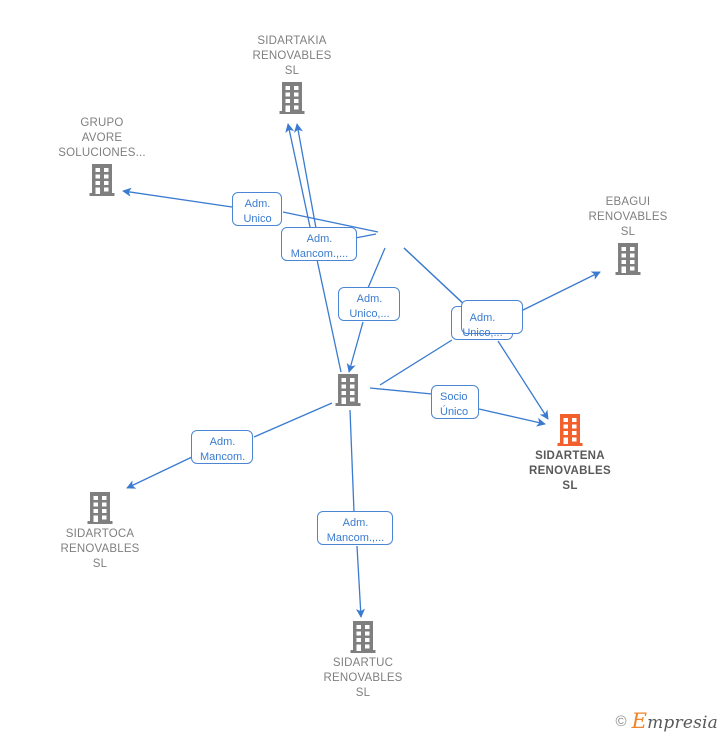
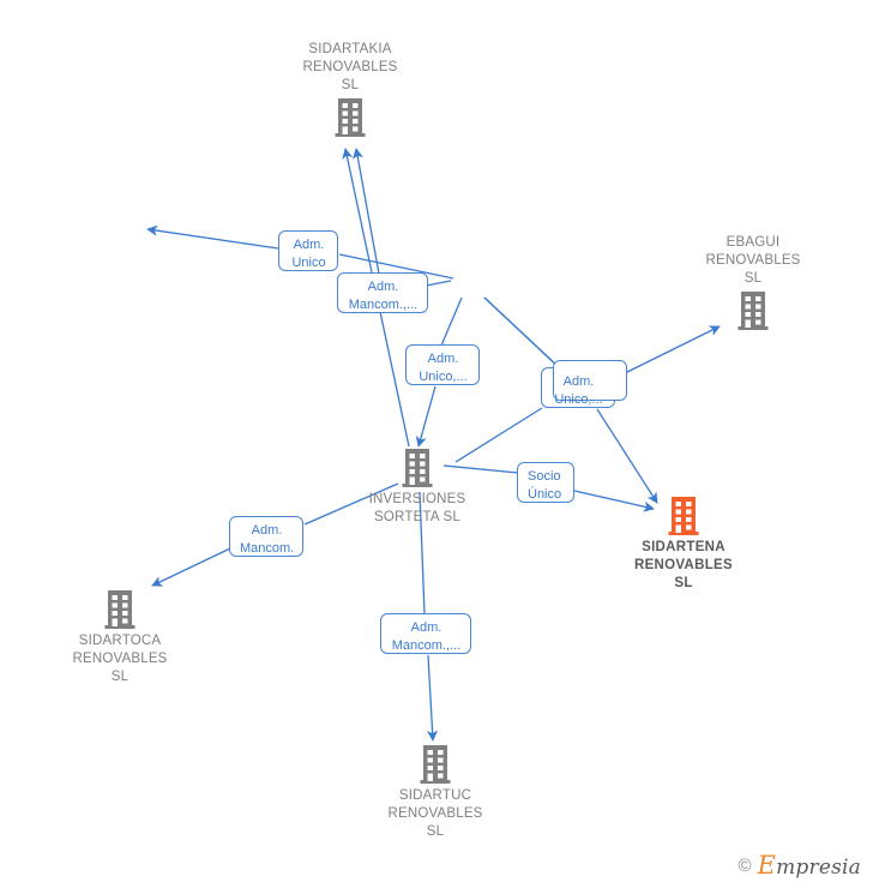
  SIDARTAKIA
  RENOVABLES
  SL
- GRUPO
- AVORE
- SOLUCIONES...
  EBAGUI
  RENOVABLES
  SL
+ INVERSIONES
+ SORTETA SL
  SIDARTENA
  RENOVABLES
  SL
  SIDARTOCA
  RENOVABLES
  SL
  SIDARTUC
  RENOVABLES
  SL
  Adm.
  Unico
  Adm.
  Mancom.,...
  Adm.
  Unico,...
  Adm.
  Unico,...
  Socio
  Único
  Adm.
  Mancom.
  Adm.
  Mancom.,...
  ©
  Empresia
